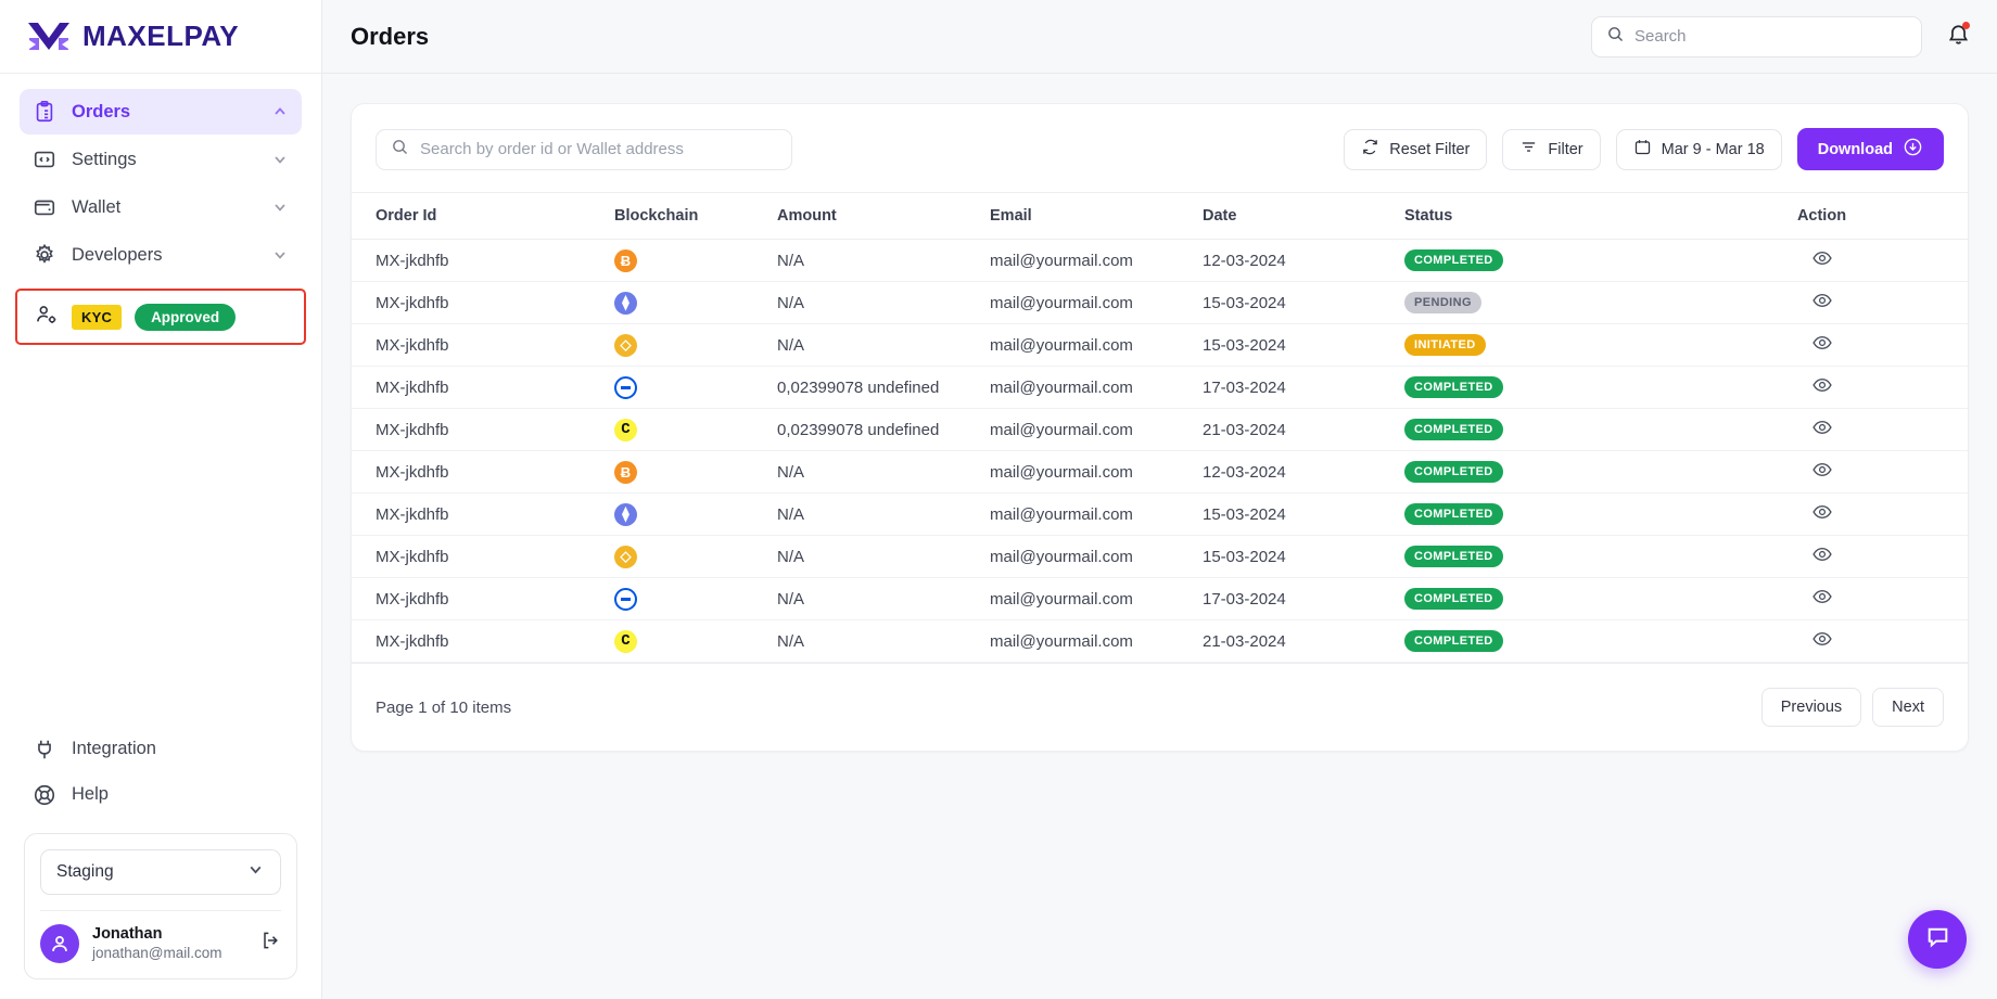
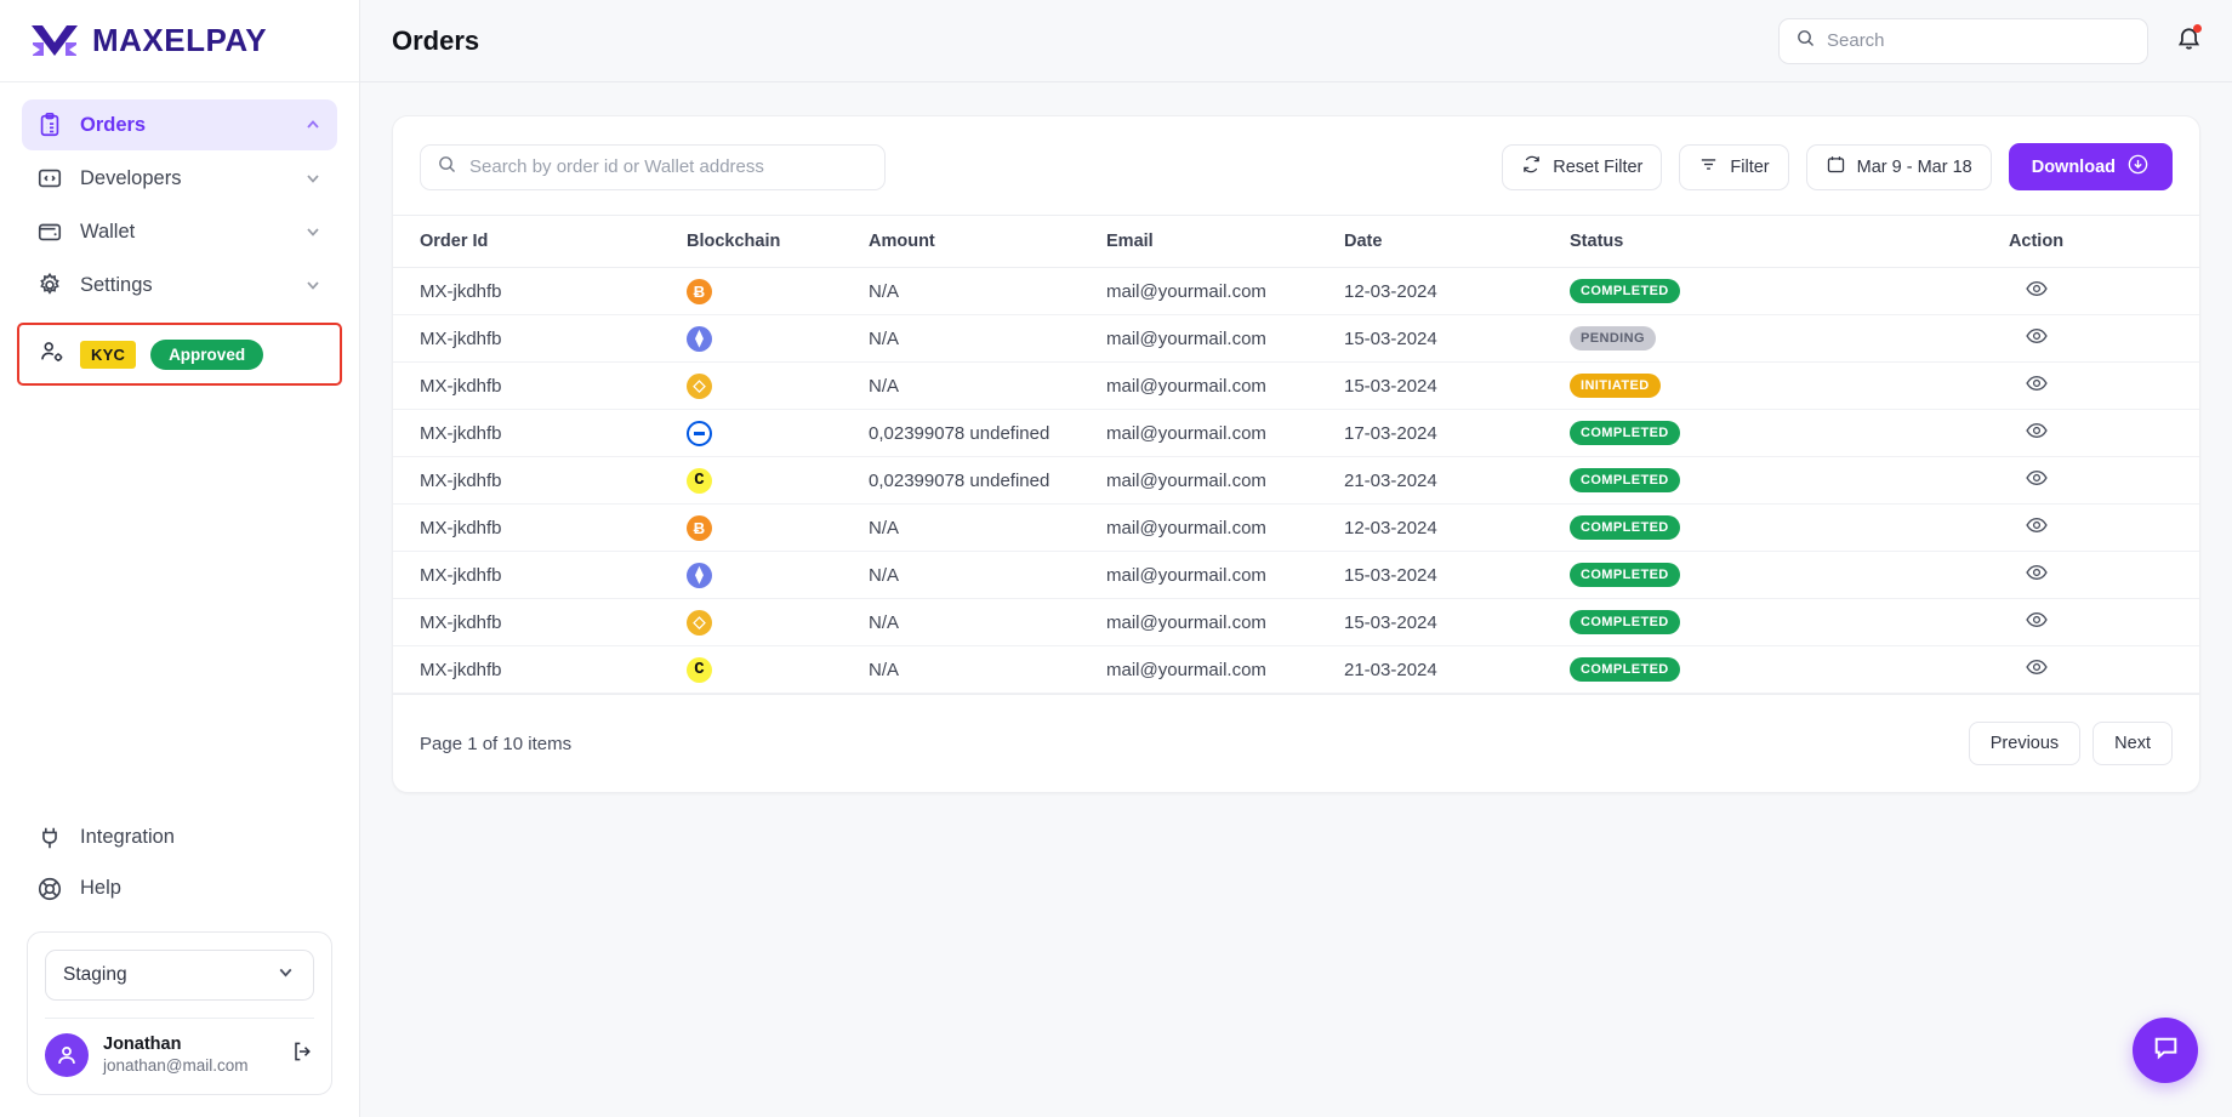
  MAXELPAY
  Orders
- Settings
+ Developers
  Wallet
- Developers
+ Settings
  KYC
  Approved
  Integration
  Help
  Staging
  Jonathan
  jonathan@mail.com
  Orders
  Search
  Search by order id or Wallet address
  Reset Filter
  Filter
  Mar 9 - Mar 18
  Download
  Order Id	Blockchain	Amount	Email	Date	Status	Action
  MX-jkdhfb	Ƀ	N/A	mail@yourmail.com	12-03-2024	COMPLETED
  MX-jkdhfb	⧫	N/A	mail@yourmail.com	15-03-2024	PENDING
  MX-jkdhfb	◇	N/A	mail@yourmail.com	15-03-2024	INITIATED
  MX-jkdhfb		0,02399078 undefined	mail@yourmail.com	17-03-2024	COMPLETED
  MX-jkdhfb	C	0,02399078 undefined	mail@yourmail.com	21-03-2024	COMPLETED
  MX-jkdhfb	Ƀ	N/A	mail@yourmail.com	12-03-2024	COMPLETED
  MX-jkdhfb	⧫	N/A	mail@yourmail.com	15-03-2024	COMPLETED
  MX-jkdhfb	◇	N/A	mail@yourmail.com	15-03-2024	COMPLETED
- MX-jkdhfb		N/A	mail@yourmail.com	17-03-2024	COMPLETED
  MX-jkdhfb	C	N/A	mail@yourmail.com	21-03-2024	COMPLETED
  Page 1 of 10 items
  Previous
  Next
